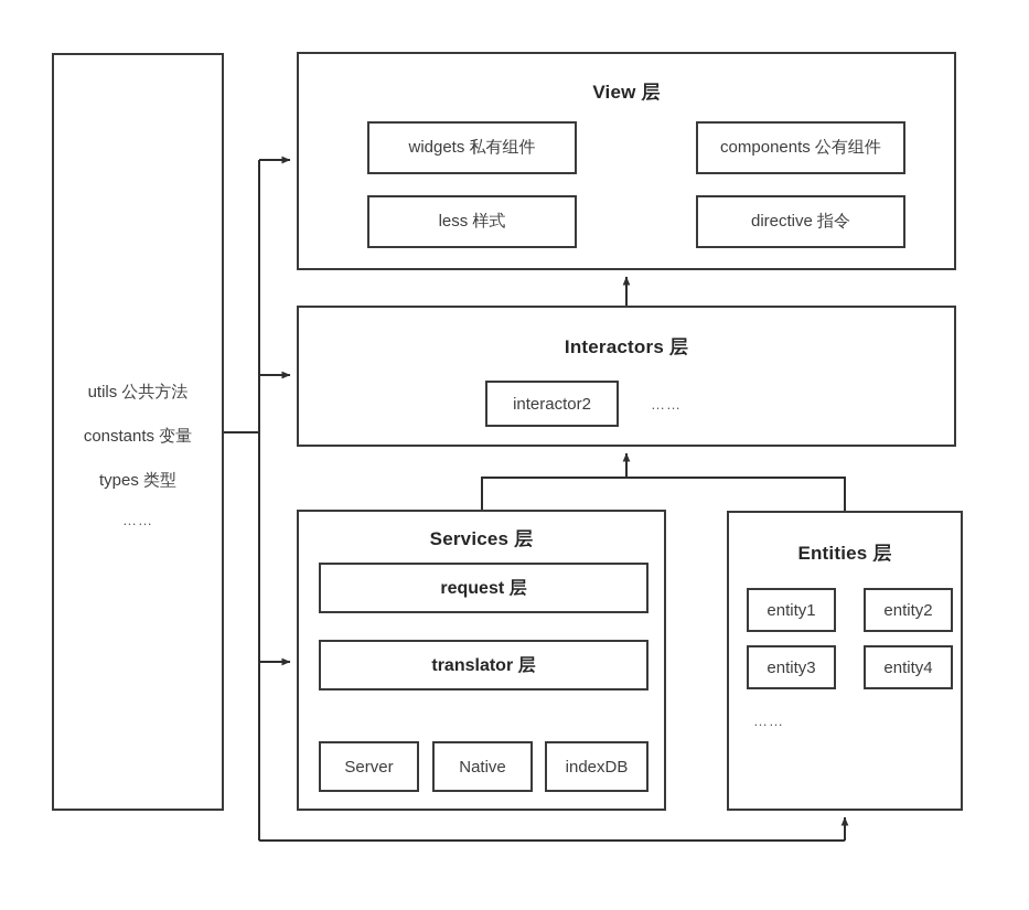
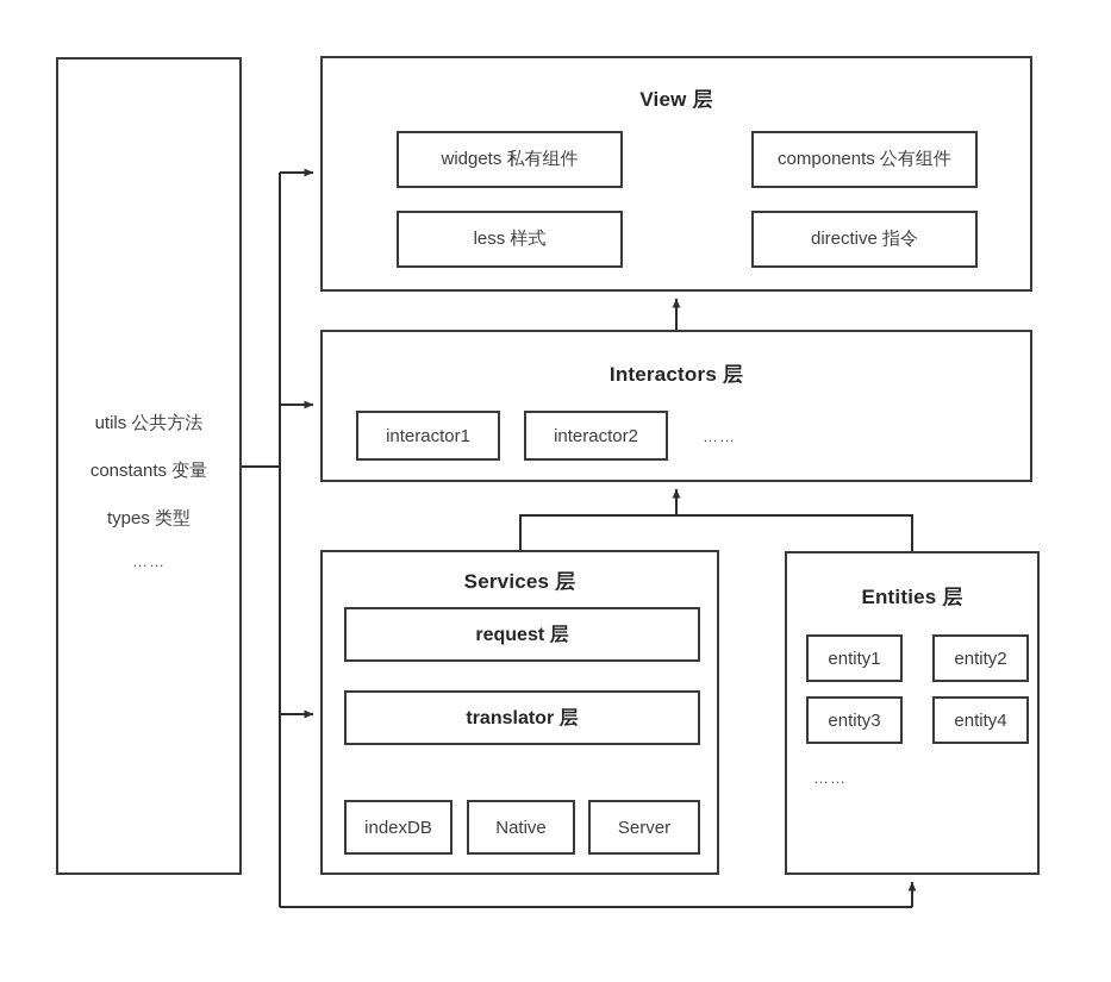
  utils 公共方法
  constants 变量
  types 类型
  ……
  View 层
  widgets 私有组件
  components 公有组件
  less 样式
  directive 指令
  Interactors 层
+ interactor1
  interactor2
  ……
  Services 层
  request 层
  translator 层
- Server
+ indexDB
  Native
- indexDB
+ Server
  Entities 层
  entity1
  entity2
  entity3
  entity4
  ……
